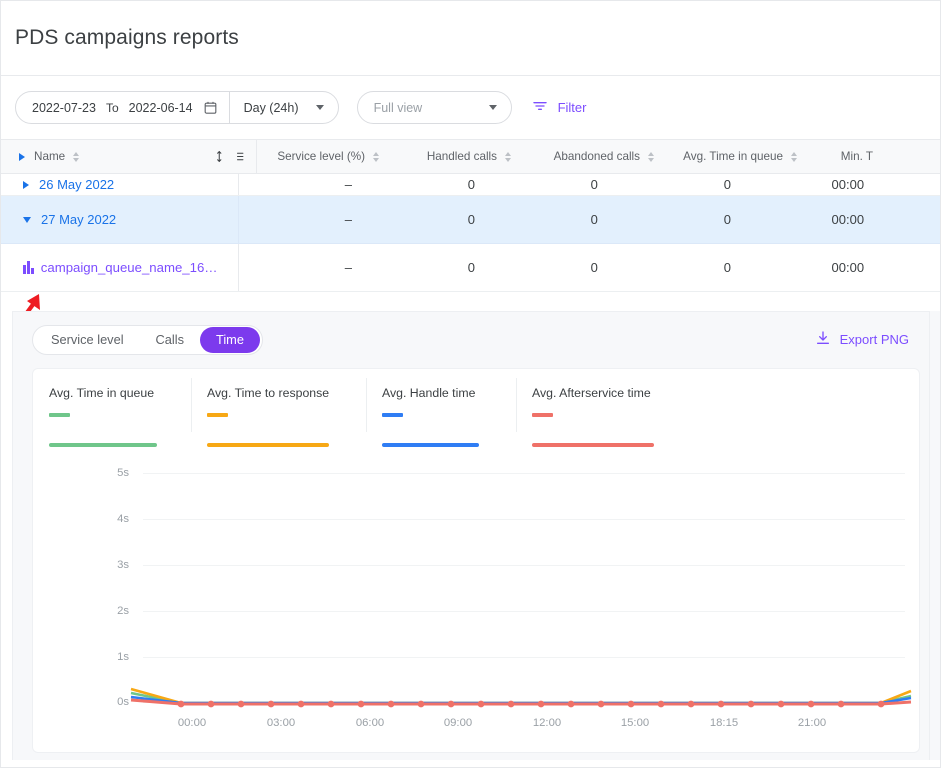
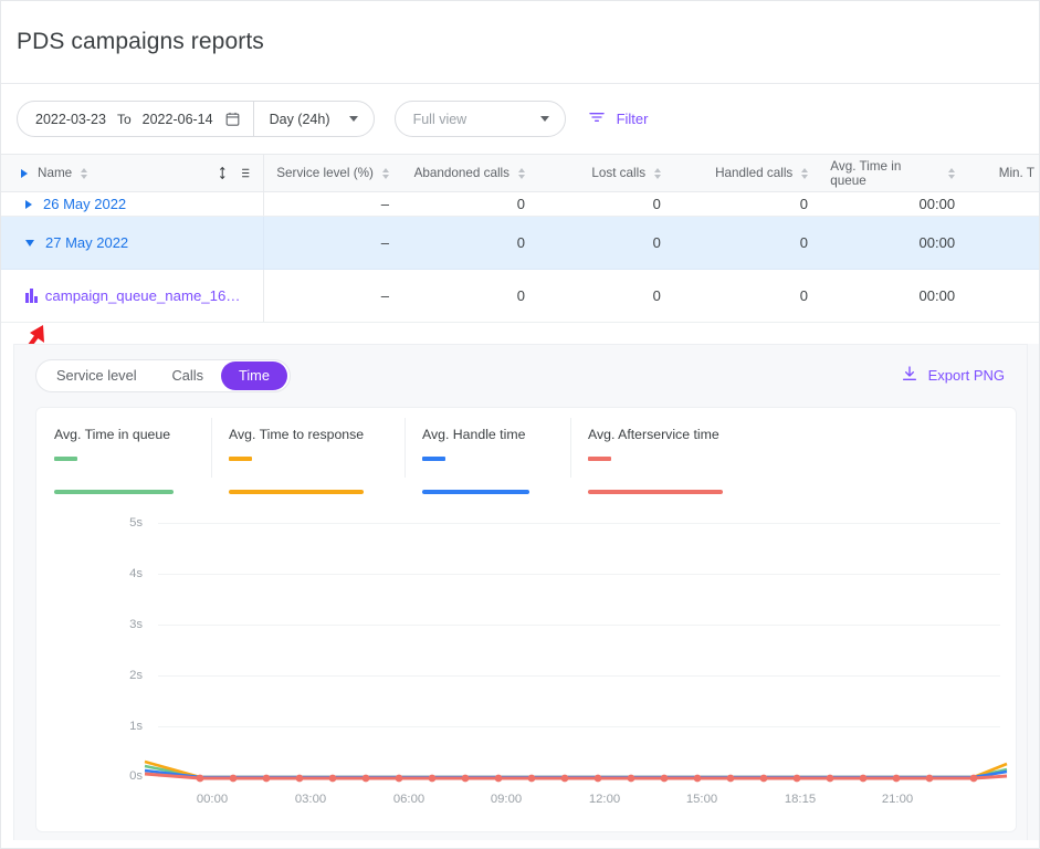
  PDS campaigns reports
- 2022-07-23
+ 2022-03-23
  To
  2022-06-14
  Day (24h)
  Full view
  Filter
  Name
  Service level (%)
- Handled calls
+ Abandoned calls
+ Lost calls
- Abandoned calls
+ Handled calls
  Avg. Time in queue
  Min. T
  26 May 2022
  –
  0
  0
  0
  00:00
  27 May 2022
  –
  0
  0
  0
  00:00
  campaign_queue_name_16…
  –
  0
  0
  0
  00:00
  Service level
  Calls
  Time
  Export PNG
  Avg. Time in queue
  Avg. Time to response
  Avg. Handle time
  Avg. Afterservice time
  5s
  4s
  3s
  2s
  1s
  0s
  00:00
  03:00
  06:00
  09:00
  12:00
  15:00
  18:15
  21:00
